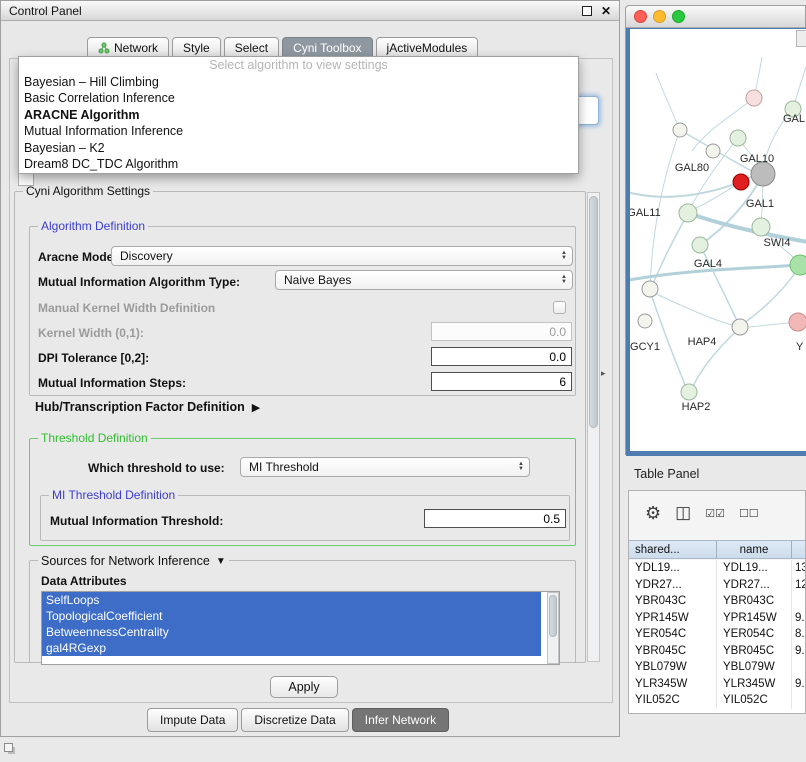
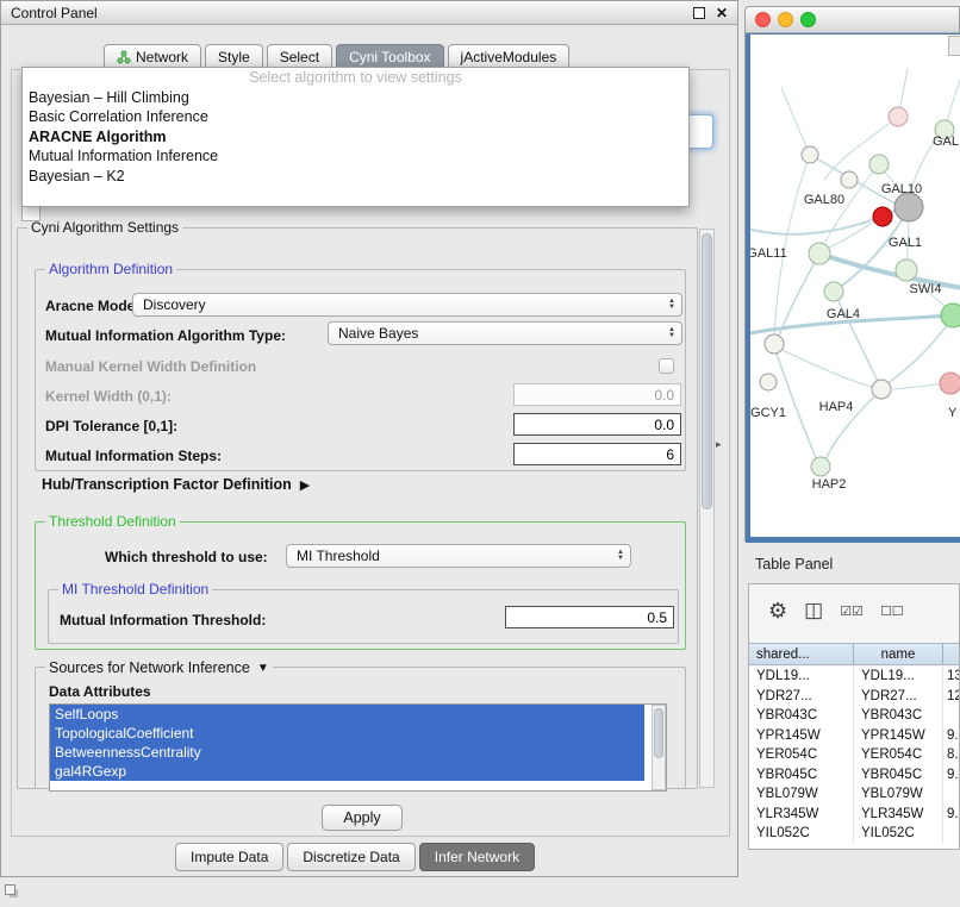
  Control Panel
  ✕
  Network
  Style
  Select
  Cyni Toolbox
  jActiveModules
  Cyni Algorithm Settings
  Algorithm Definition
  Aracne Mod
  Discovery
  Mutual Information Algorithm Type:
  Naive Bayes
  Manual Kernel Width Definition
  Kernel Width (0,1):
  0.0
- DPI Tolerance [0,2]:
+ DPI Tolerance [0,1]:
  0.0
  Mutual Information Steps:
  6
  Hub/Transcription Factor Definition
  ▶
  Threshold Definition
  Which threshold to use:
  MI Threshold
  MI Threshold Definition
  Mutual Information Threshold:
  0.5
  Sources for Network Inference
  ▼
  Data Attributes
  SelfLoops
  TopologicalCoefficient
  BetweennessCentrality
  gal4RGexp
  ▸
  Apply
  Impute Data
  Discretize Data
  Infer Network
  Select algorithm to view settings
  Bayesian – Hill Climbing
  Basic Correlation Inference
  ARACNE Algorithm
  Mutual Information Inference
  Bayesian – K2
- Dream8 DC_TDC Algorithm
  GAL80
  GAL10
  GAL1
  GAL11
  SWI4
  GAL4
  GCY1
  HAP4
  HAP2
  GAL
  Y
  Table Panel
  ⚙
  ◫
  ☑☑
  ☐☐
  shared...
  name
  YDL19...
  YDL19...
  13
  YDR27...
  YDR27...
  12
  YBR043C
  YBR043C
  YPR145W
  YPR145W
  9.
  YER054C
  YER054C
  8.
  YBR045C
  YBR045C
  9.
  YBL079W
  YBL079W
  YLR345W
  YLR345W
  9.
  YIL052C
  YIL052C
